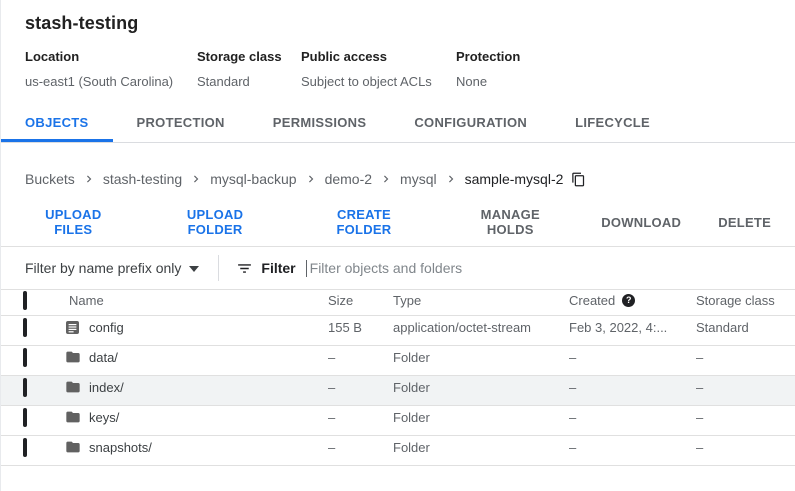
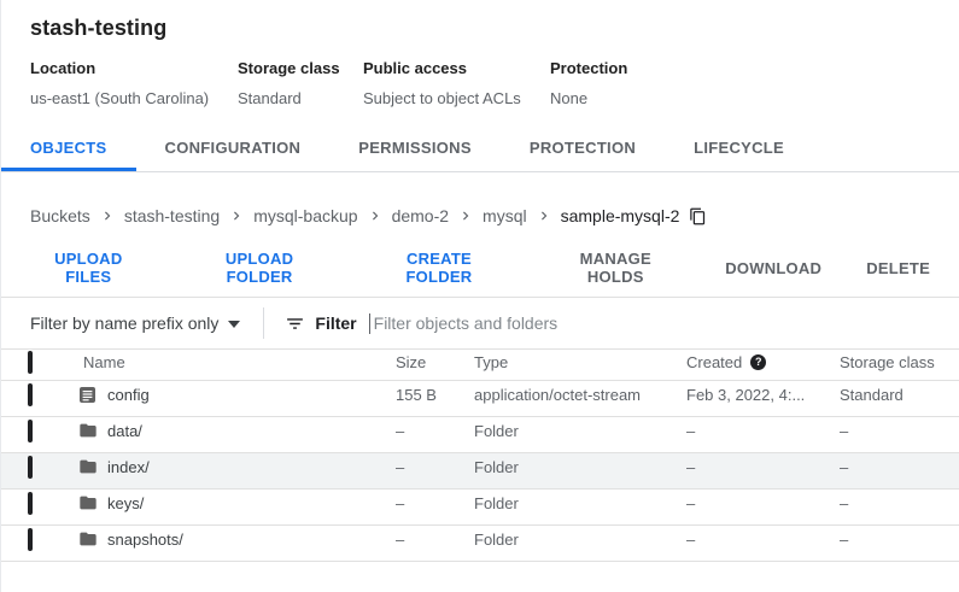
  stash-testing
  Location
  Storage class
  Public access
  Protection
  us-east1 (South Carolina)
  Standard
  Subject to object ACLs
  None
  OBJECTS
- PROTECTION
+ CONFIGURATION
  PERMISSIONS
- CONFIGURATION
+ PROTECTION
  LIFECYCLE
  Buckets
  stash-testing
  mysql-backup
  demo-2
  mysql
  sample-mysql-2
  UPLOAD FILES
  UPLOAD FOLDER
  CREATE FOLDER
  MANAGE HOLDS
  DOWNLOAD
  DELETE
  Filter by name prefix only
  Filter
  Filter objects and folders
  Name
  Size
  Type
  Created
  ?
  Storage class
  config
  155 B
  application/octet-stream
  Feb 3, 2022, 4:...
  Standard
  data/
  –
  Folder
  –
  –
  index/
  –
  Folder
  –
  –
  keys/
  –
  Folder
  –
  –
  snapshots/
  –
  Folder
  –
  –
